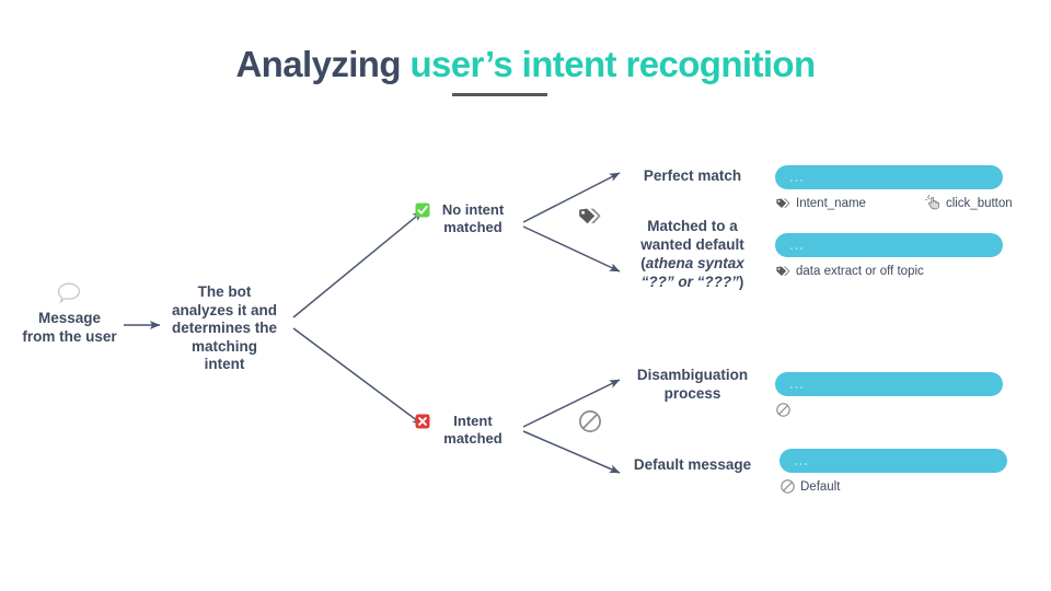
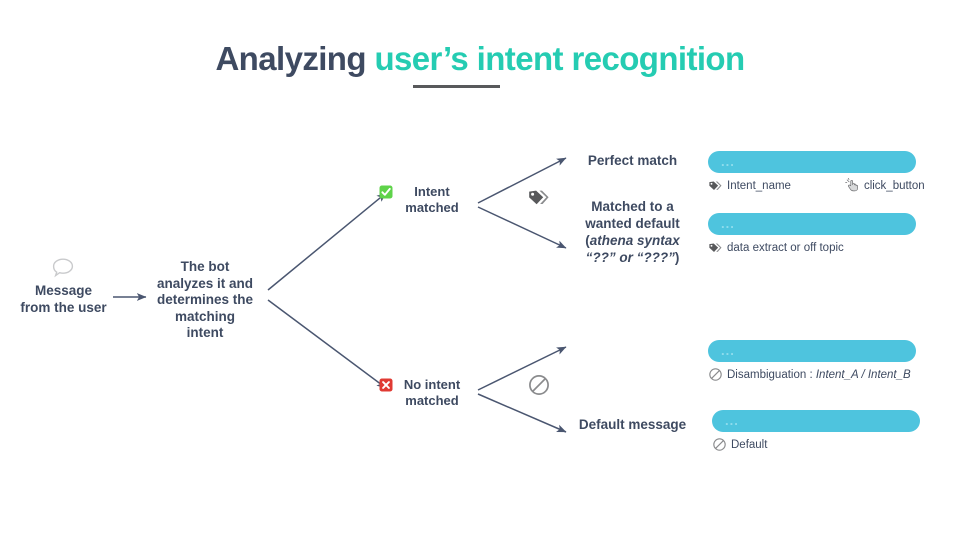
  Analyzing user’s intent recognition
  Message
  from the user
  The bot
  analyzes it and
  determines the
  matching
  intent
- No intent
+ Intent
  matched
- Intent
+ No intent
  matched
  Perfect match
  Matched to a
  wanted default
  (athena syntax
  “??” or “???”)
- Disambiguation
- process
  Default message
  ...
  Intent_name
  click_button
  ...
  data extract or off topic
  ...
+ Disambiguation : Intent_A / Intent_B
  ...
  Default
